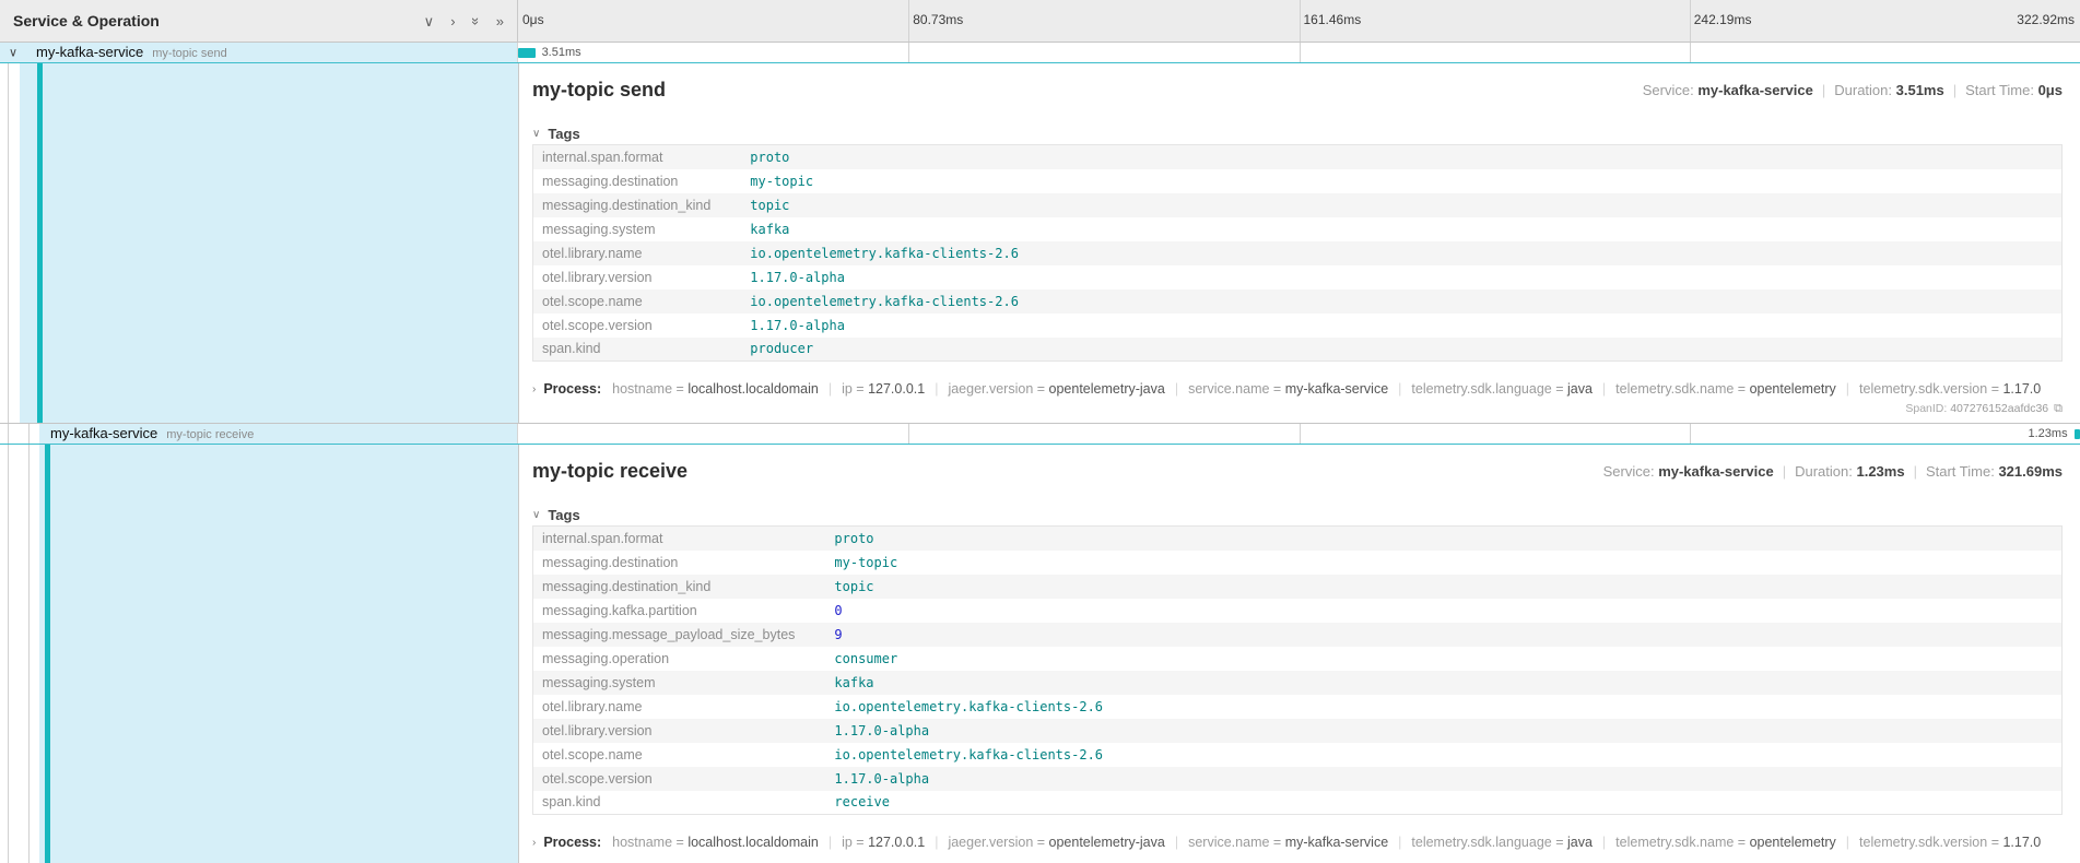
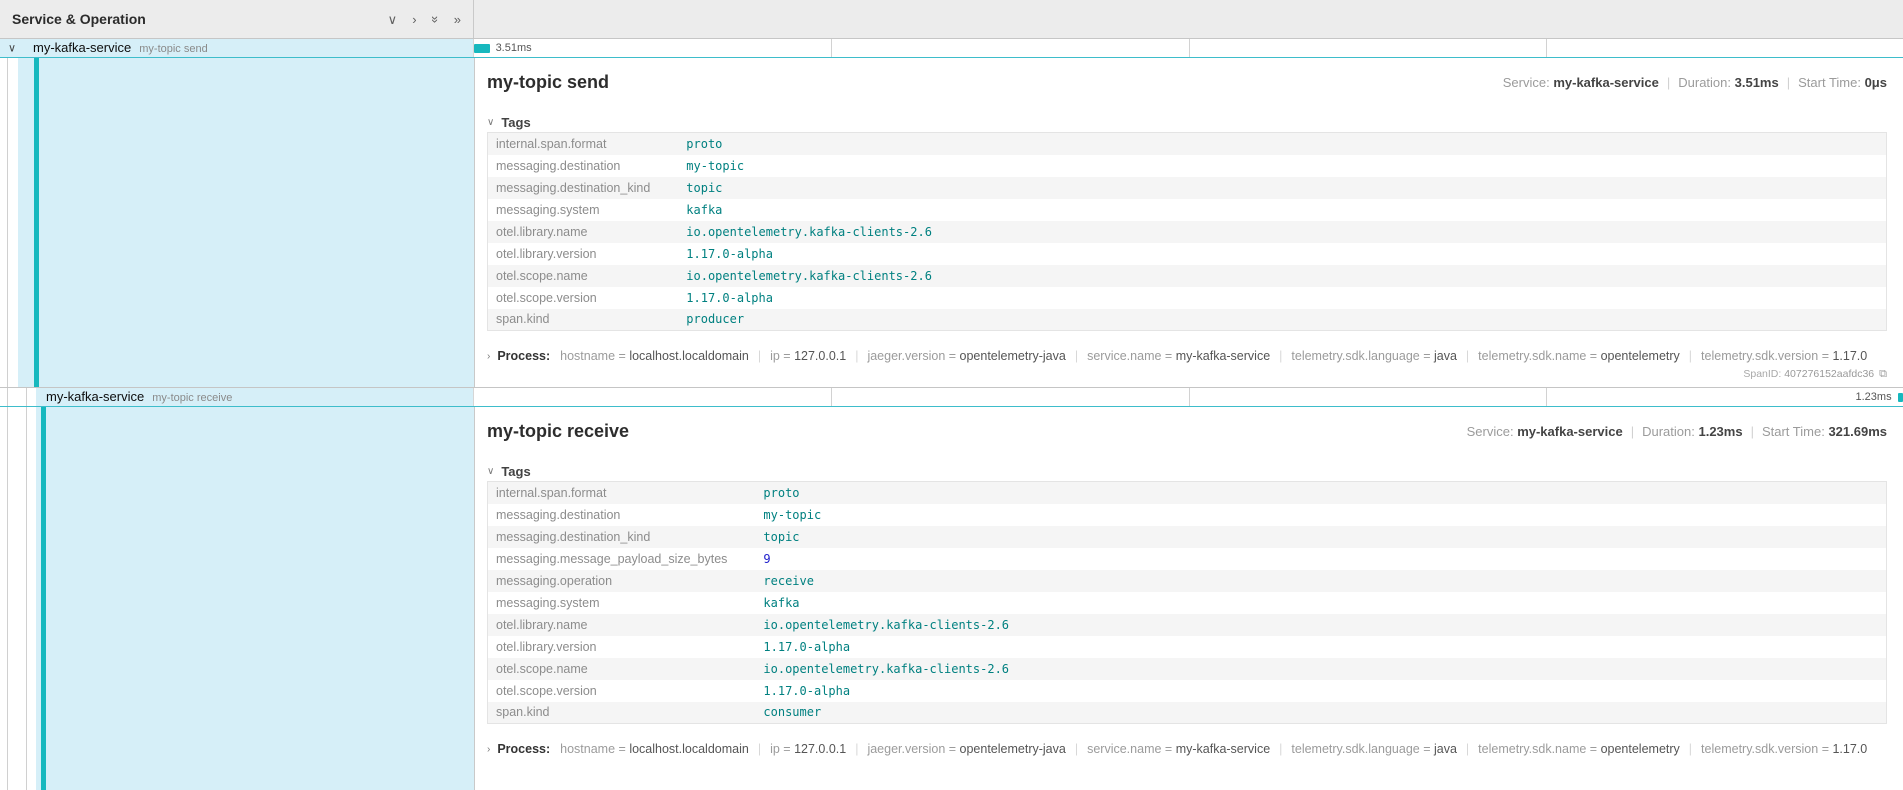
  Service & Operation
  ∨
  ›
  »
- 0μs
- 80.73ms
- 161.46ms
- 242.19ms
- 322.92ms
  ∨
  my-kafka-service my-topic send
  3.51ms
  my-topic send
  Service: my-kafka-service | Duration: 3.51ms | Start Time: 0μs
  ∨
  Tags
  internal.span.format	proto
  messaging.destination	my-topic
  messaging.destination_kind	topic
  messaging.system	kafka
  otel.library.name	io.opentelemetry.kafka-clients-2.6
  otel.library.version	1.17.0-alpha
  otel.scope.name	io.opentelemetry.kafka-clients-2.6
  otel.scope.version	1.17.0-alpha
  span.kind	producer
  ›
  Process:
  hostname = localhost.localdomain | ip = 127.0.0.1 | jaeger.version = opentelemetry-java | service.name = my-kafka-service | telemetry.sdk.language = java | telemetry.sdk.name = opentelemetry | telemetry.sdk.version = 1.17.0
  SpanID: 407276152aafdc36 ⧉
  my-kafka-service my-topic receive
  1.23ms
  my-topic receive
  Service: my-kafka-service | Duration: 1.23ms | Start Time: 321.69ms
  ∨
  Tags
  internal.span.format	proto
  messaging.destination	my-topic
  messaging.destination_kind	topic
- messaging.kafka.partition	0
  messaging.message_payload_size_bytes	9
- messaging.operation	consumer
+ messaging.operation	receive
  messaging.system	kafka
  otel.library.name	io.opentelemetry.kafka-clients-2.6
  otel.library.version	1.17.0-alpha
  otel.scope.name	io.opentelemetry.kafka-clients-2.6
  otel.scope.version	1.17.0-alpha
- span.kind	receive
+ span.kind	consumer
  ›
  Process:
  hostname = localhost.localdomain | ip = 127.0.0.1 | jaeger.version = opentelemetry-java | service.name = my-kafka-service | telemetry.sdk.language = java | telemetry.sdk.name = opentelemetry | telemetry.sdk.version = 1.17.0
